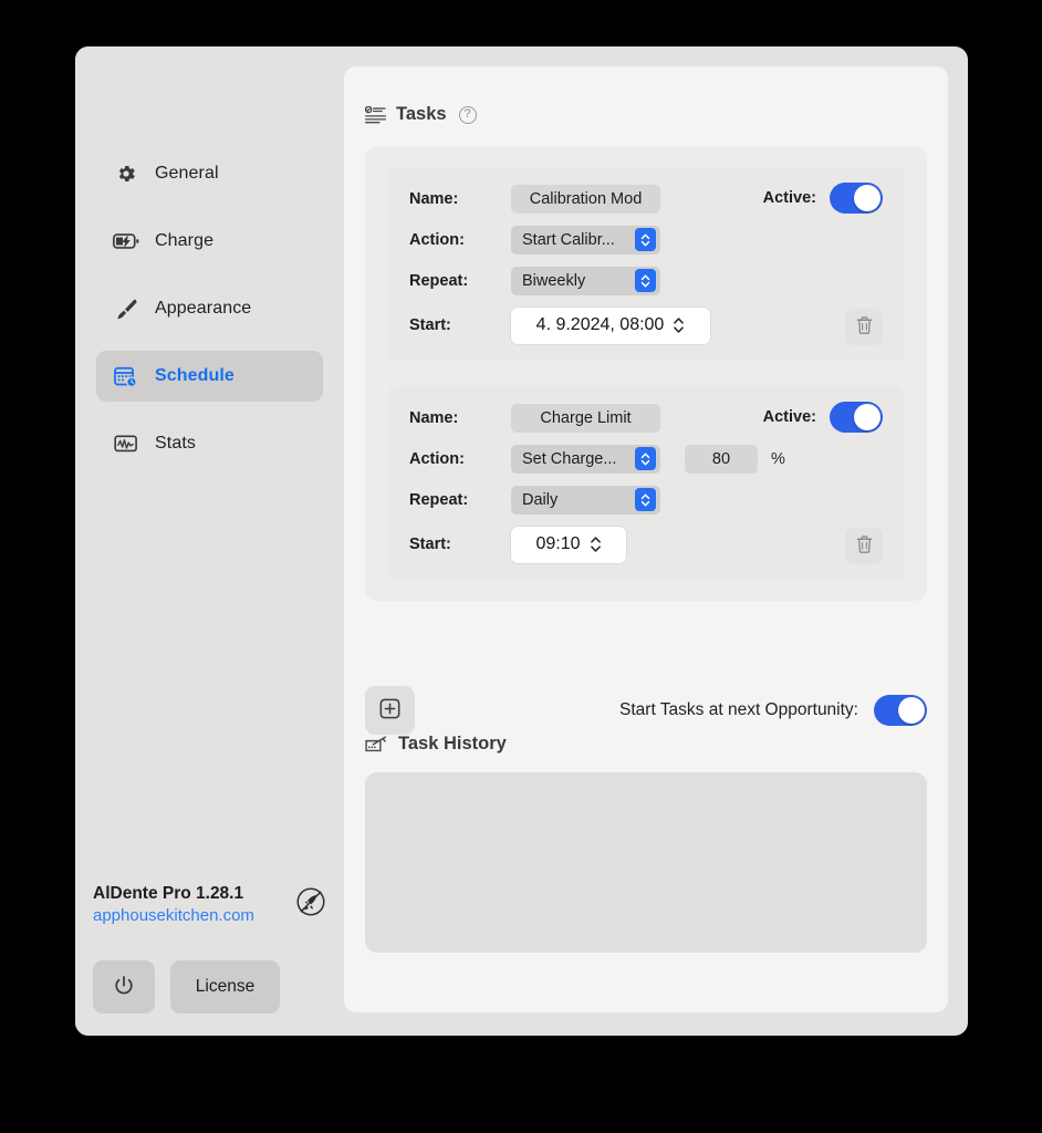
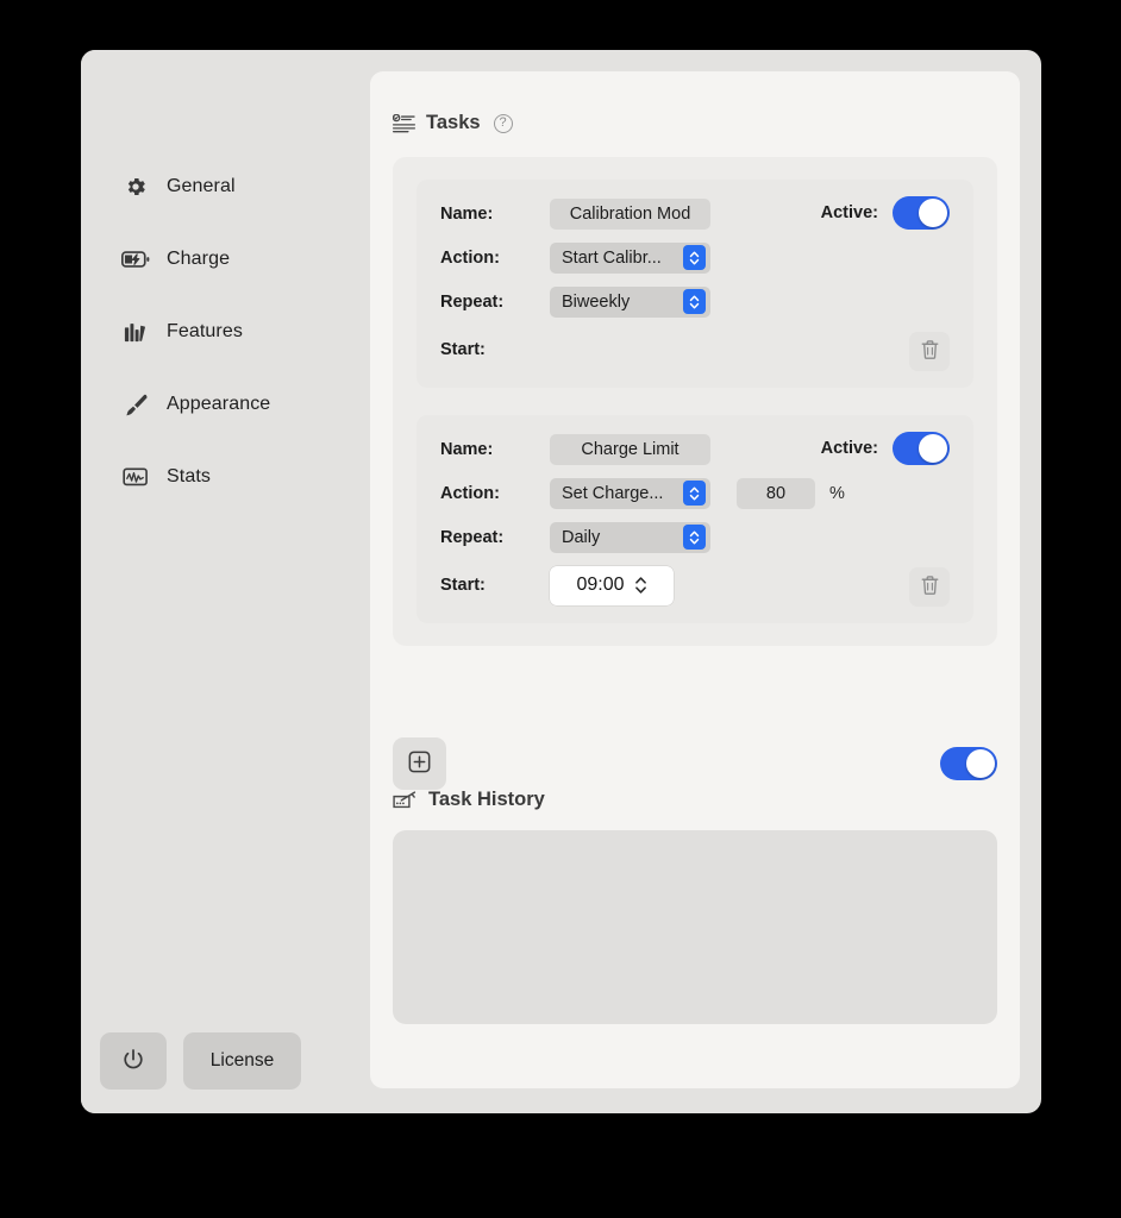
  General
  Charge
+ Features
  Appearance
- Schedule
  Stats
- AlDente Pro 1.28.1
- apphousekitchen.com
  License
  Tasks
  ?
  Active:
  Name:
  Calibration Mod
  Action:
  Start Calibr...
  Repeat:
  Biweekly
  Start:
- 4. 9.2024, 08:00
  Active:
  Name:
  Charge Limit
  Action:
  Set Charge...
  80
  %
  Repeat:
  Daily
  Start:
- 09:10
+ 09:00
- Start Tasks at next Opportunity:
  Task History
